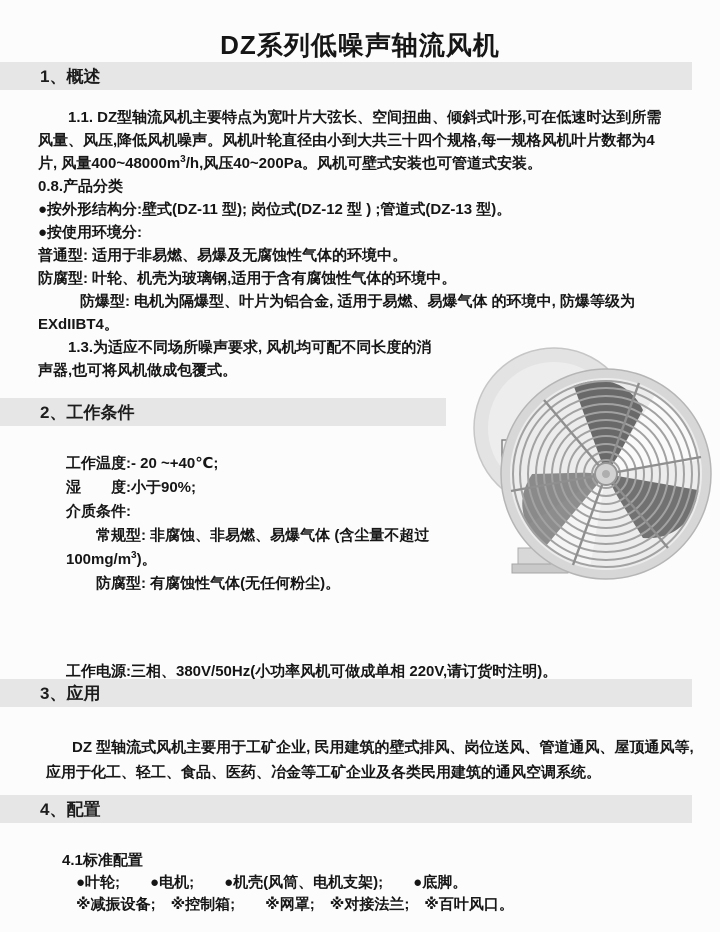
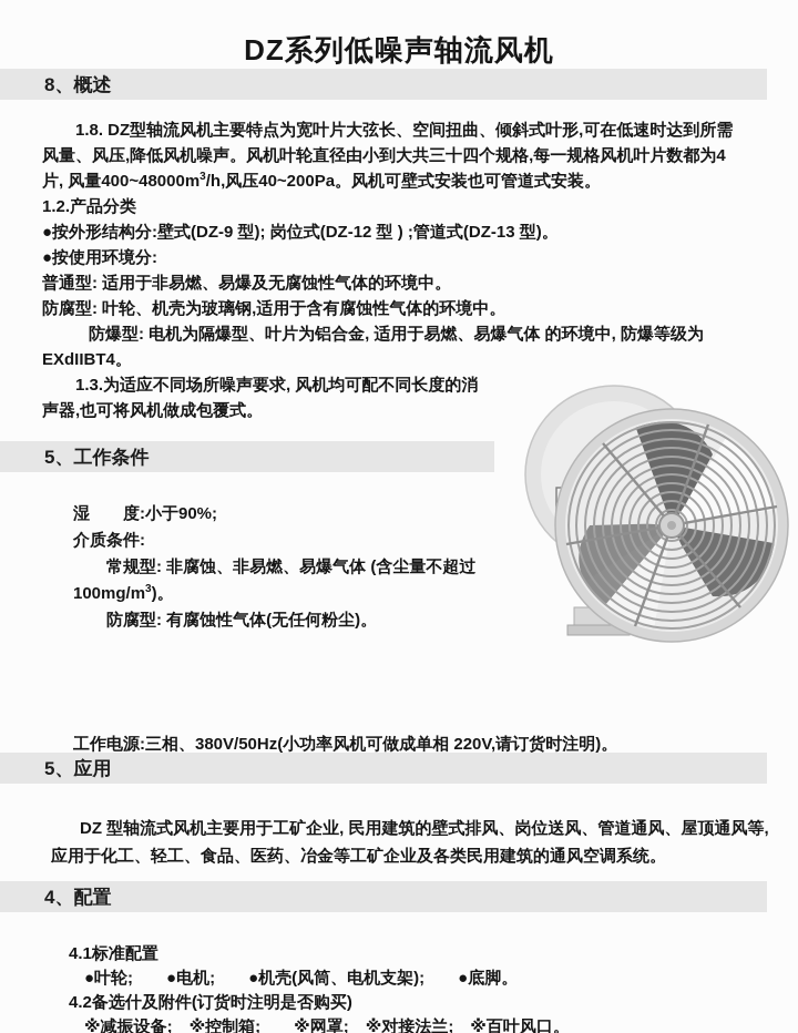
  DZ系列低噪声轴流风机
- 1、概述
+ 8、概述
- 1.1. DZ型轴流风机主要特点为宽叶片大弦长、空间扭曲、倾斜式叶形,可在低速时达到所需风量、风压,降低风机噪声。风机叶轮直径由小到大共三十四个规格,每一规格风机叶片数都为4片, 风量400~48000m3/h,风压40~200Pa。风机可壁式安装也可管道式安装。
+ 1.8. DZ型轴流风机主要特点为宽叶片大弦长、空间扭曲、倾斜式叶形,可在低速时达到所需风量、风压,降低风机噪声。风机叶轮直径由小到大共三十四个规格,每一规格风机叶片数都为4片, 风量400~48000m3/h,风压40~200Pa。风机可壁式安装也可管道式安装。
- 0.8.产品分类
+ 1.2.产品分类
- ●按外形结构分:壁式(DZ-11 型); 岗位式(DZ-12 型 ) ;管道式(DZ-13 型)。
+ ●按外形结构分:壁式(DZ-9 型); 岗位式(DZ-12 型 ) ;管道式(DZ-13 型)。
  ●按使用环境分:
  普通型: 适用于非易燃、易爆及无腐蚀性气体的环境中。
  防腐型: 叶轮、机壳为玻璃钢,适用于含有腐蚀性气体的环境中。
  防爆型: 电机为隔爆型、叶片为铝合金, 适用于易燃、易爆气体 的环境中, 防爆等级为 EXdIIBT4。
  1.3.为适应不同场所噪声要求, 风机均可配不同长度的消声器,也可将风机做成包覆式。
- 2、工作条件
+ 5、工作条件
- 工作温度:- 20 ~+40℃;
  湿 度:小于90%;
  介质条件:
  常规型: 非腐蚀、非易燃、易爆气体 (含尘量不超过100mg/m3)。
  防腐型: 有腐蚀性气体(无任何粉尘)。
  工作电源:三相、380V/50Hz(小功率风机可做成单相 220V,请订货时注明)。
- 3、应用
+ 5、应用
  DZ 型轴流式风机主要用于工矿企业, 民用建筑的壁式排风、岗位送风、管道通风、屋顶通风等,应用于化工、轻工、食品、医药、冶金等工矿企业及各类民用建筑的通风空调系统。
  4、配置
  4.1标准配置
  ●叶轮; ●电机; ●机壳(风筒、电机支架); ●底脚。
+ 4.2备选什及附件(订货时注明是否购买)
  ※减振设备; ※控制箱; ※网罩; ※对接法兰; ※百叶风口。
